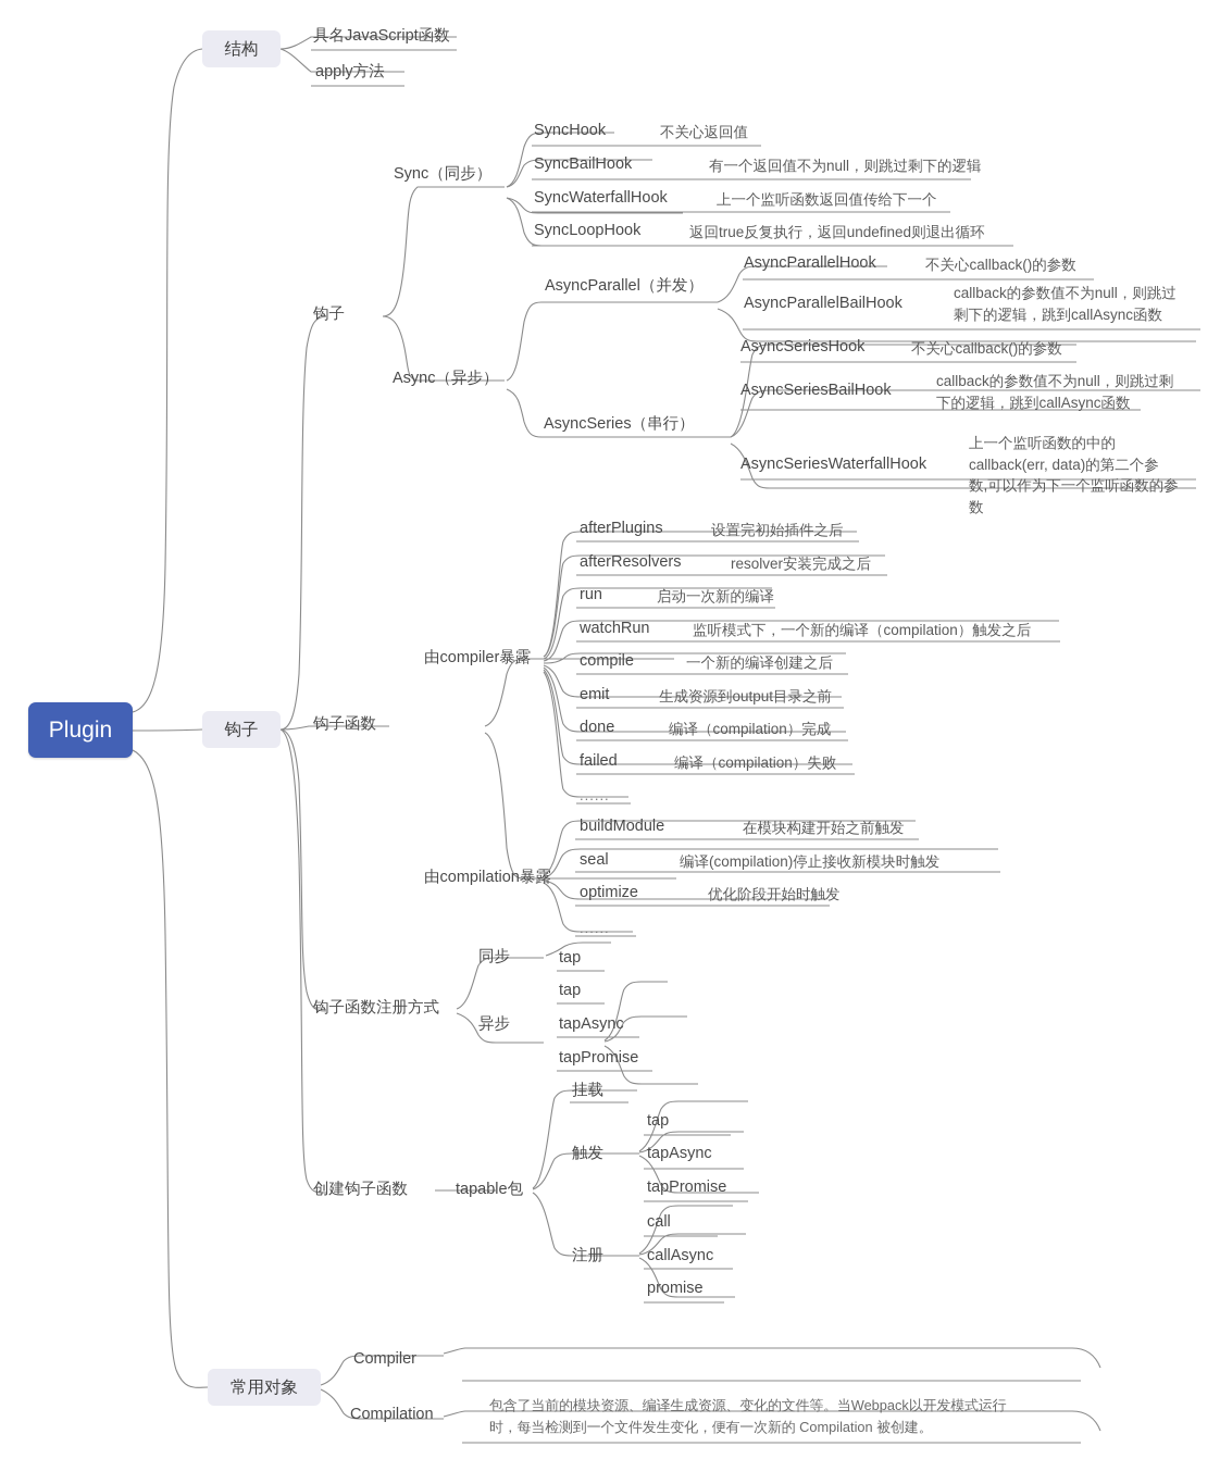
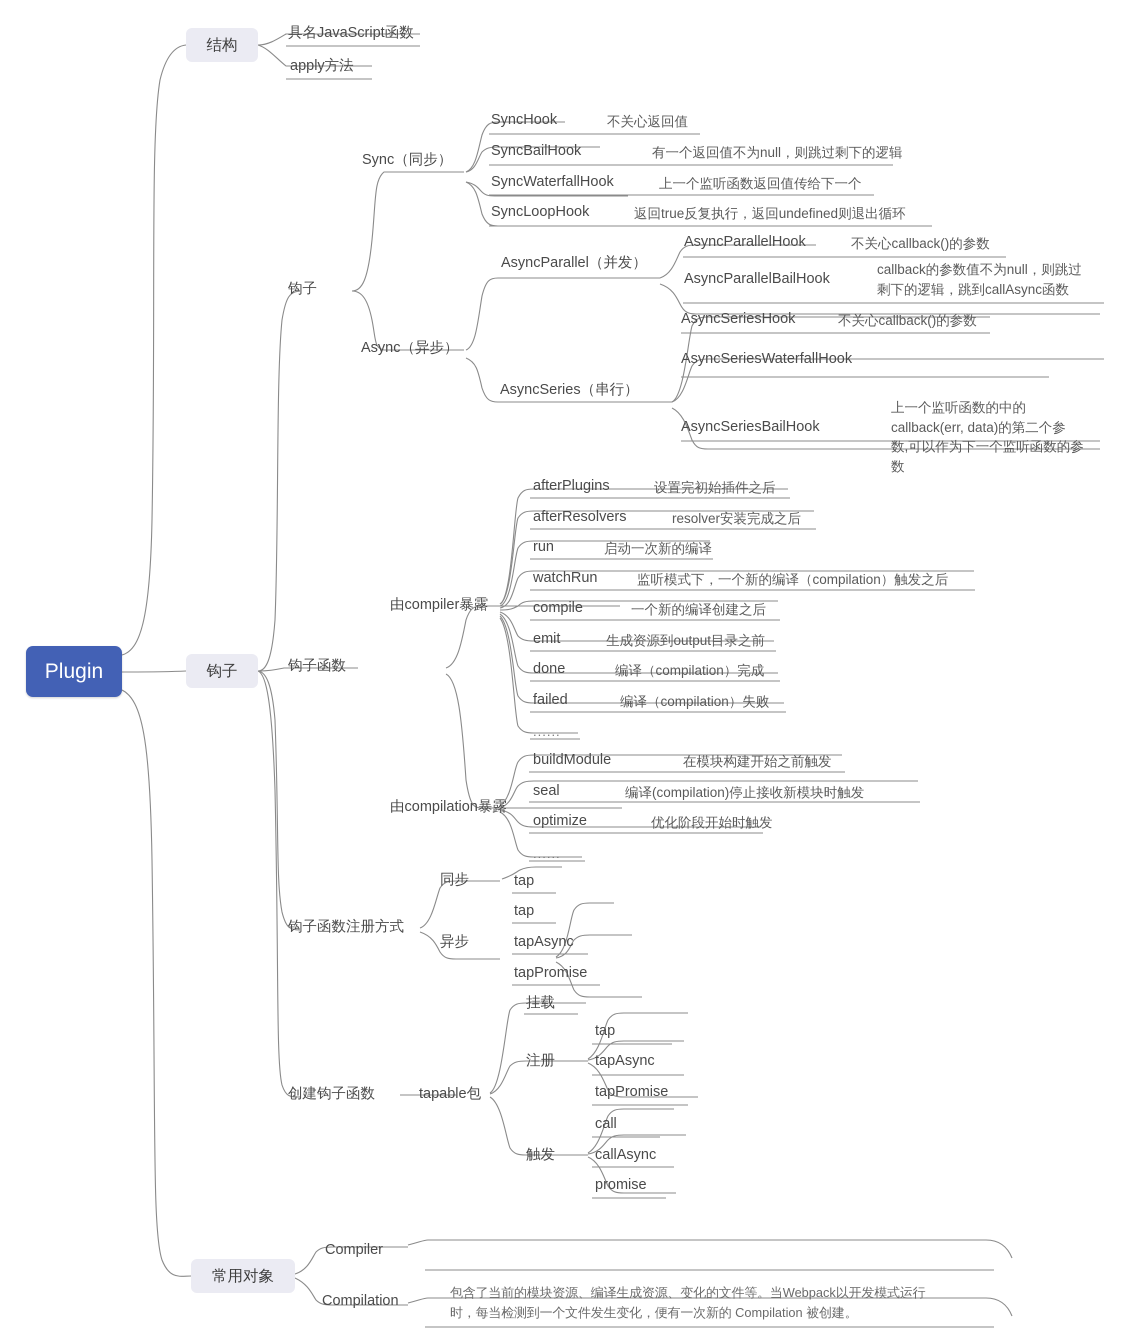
  Plugin
  结构
  具名JavaScript函数
  apply方法
  钩子
  钩子
  Sync（同步）
  SyncHook
  不关心返回值
  SyncBailHook
  有一个返回值不为null，则跳过剩下的逻辑
  SyncWaterfallHook
  上一个监听函数返回值传给下一个
  SyncLoopHook
  返回true反复执行，返回undefined则退出循环
  Async（异步）
  AsyncParallel（并发）
  AsyncParallelHook
  不关心callback()的参数
  AsyncParallelBailHook
  callback的参数值不为null，则跳过
  剩下的逻辑，跳到callAsync函数
  AsyncSeries（串行）
  AsyncSeriesHook
  不关心callback()的参数
- AsyncSeriesBailHook
+ AsyncSeriesWaterfallHook
- callback的参数值不为null，则跳过剩
- 下的逻辑，跳到callAsync函数
- AsyncSeriesWaterfallHook
+ AsyncSeriesBailHook
  上一个监听函数的中的
  callback(err, data)的第二个参
  数,可以作为下一个监听函数的参
  数
  钩子函数
  由compiler暴露
  afterPlugins
  设置完初始插件之后
  afterResolvers
  resolver安装完成之后
  run
  启动一次新的编译
  watchRun
  监听模式下，一个新的编译（compilation）触发之后
  compile
  一个新的编译创建之后
  emit
  生成资源到output目录之前
  done
  编译（compilation）完成
  failed
  编译（compilation）失败
  ......
  由compilation暴露
  buildModule
  在模块构建开始之前触发
  seal
  编译(compilation)停止接收新模块时触发
  optimize
  优化阶段开始时触发
  ......
  钩子函数注册方式
  同步
  tap
  异步
  tap
  tapAsync
  tapPromise
  创建钩子函数
  tapable包
  挂载
- 触发
+ 注册
  tap
  tapAsync
  tapPromise
- 注册
+ 触发
  call
  callAsync
  promise
  常用对象
  Compiler
  Compilation
  包含了当前的模块资源、编译生成资源、变化的文件等。当Webpack以开发模式运行
  时，每当检测到一个文件发生变化，便有一次新的 Compilation 被创建。
